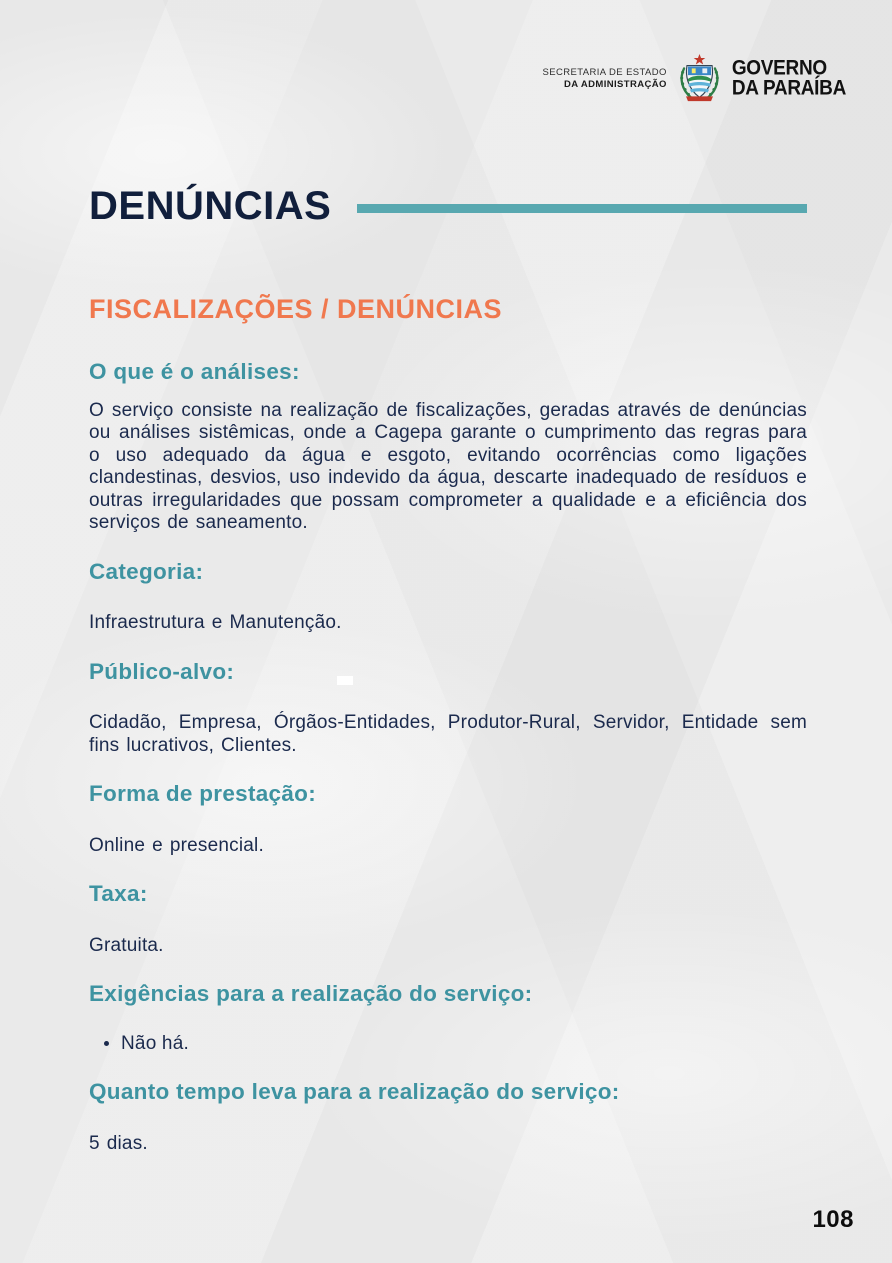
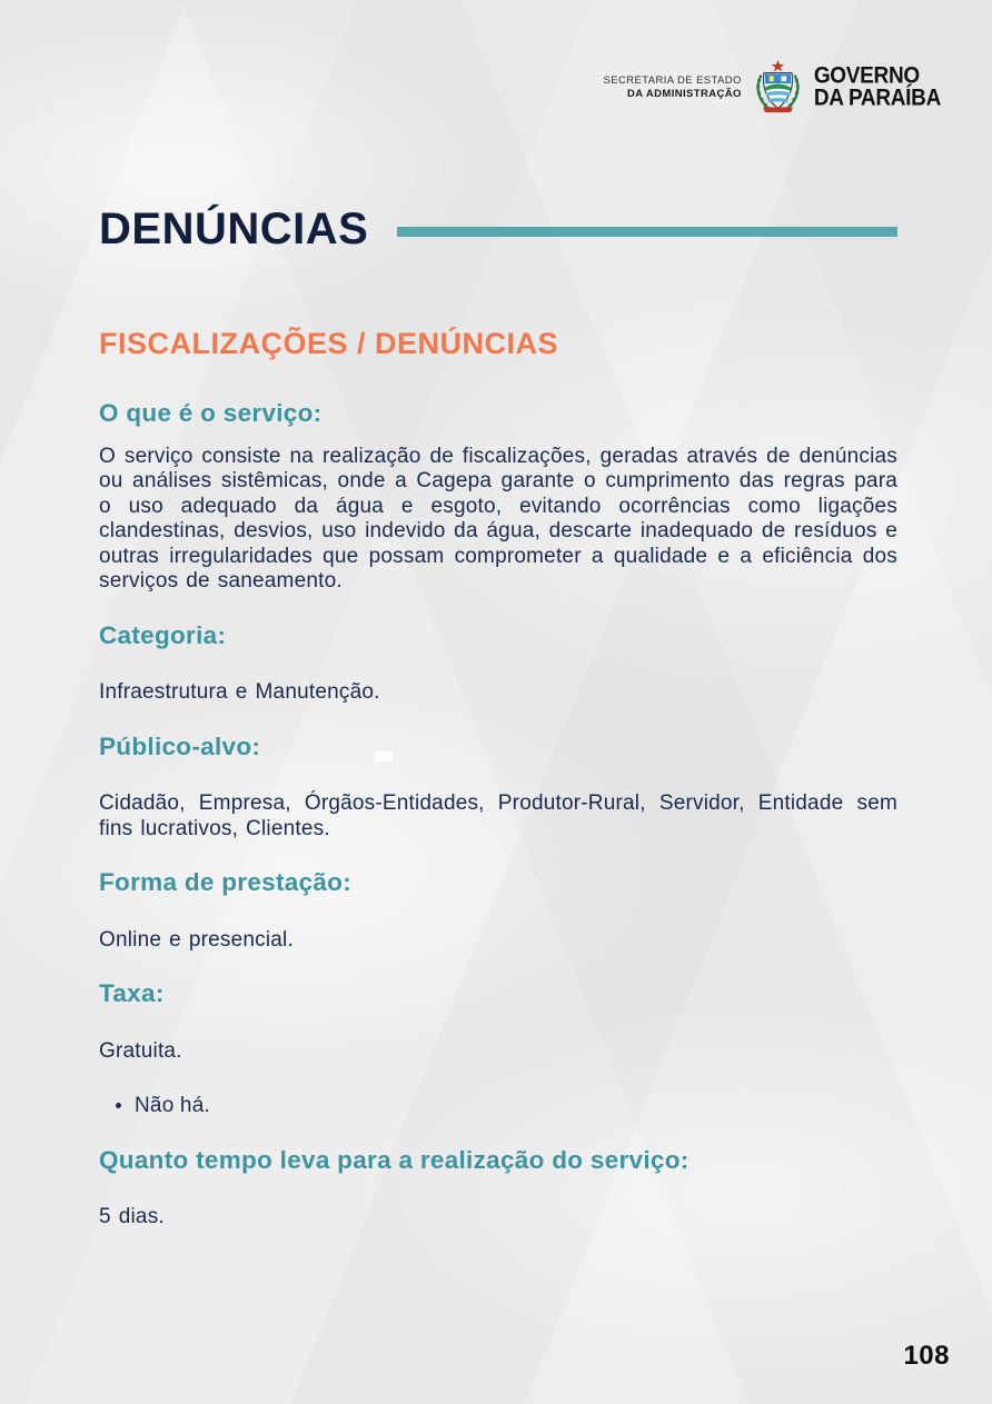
  SECRETARIA DE ESTADO
  DA ADMINISTRAÇÃO
  GOVERNO
  DA PARAÍBA
  DENÚNCIAS
  FISCALIZAÇÕES / DENÚNCIAS
- O que é o análises:
+ O que é o serviço:
  O serviço consiste na realização de fiscalizações, geradas através de denúncias ou análises sistêmicas, onde a Cagepa garante o cumprimento das regras para o uso adequado da água e esgoto, evitando ocorrências como ligações clandestinas, desvios, uso indevido da água, descarte inadequado de resíduos e outras irregularidades que possam comprometer a qualidade e a eficiência dos serviços de saneamento.
  Categoria:
  Infraestrutura e Manutenção.
  Público-alvo:
  Cidadão, Empresa, Órgãos-Entidades, Produtor-Rural, Servidor, Entidade sem fins lucrativos, Clientes.
  Forma de prestação:
  Online e presencial.
  Taxa:
  Gratuita.
- Exigências para a realização do serviço:
  Não há.
  Quanto tempo leva para a realização do serviço:
  5 dias.
  108
